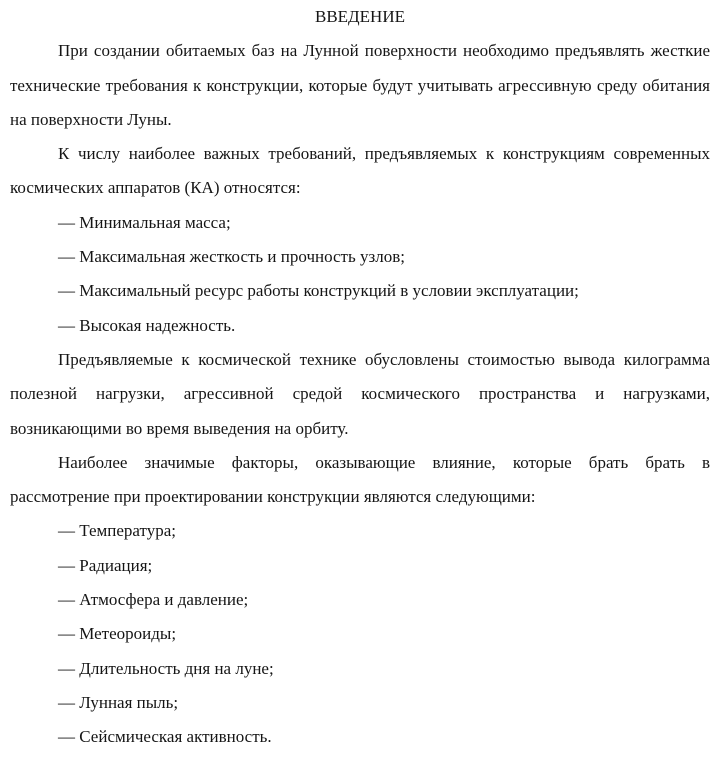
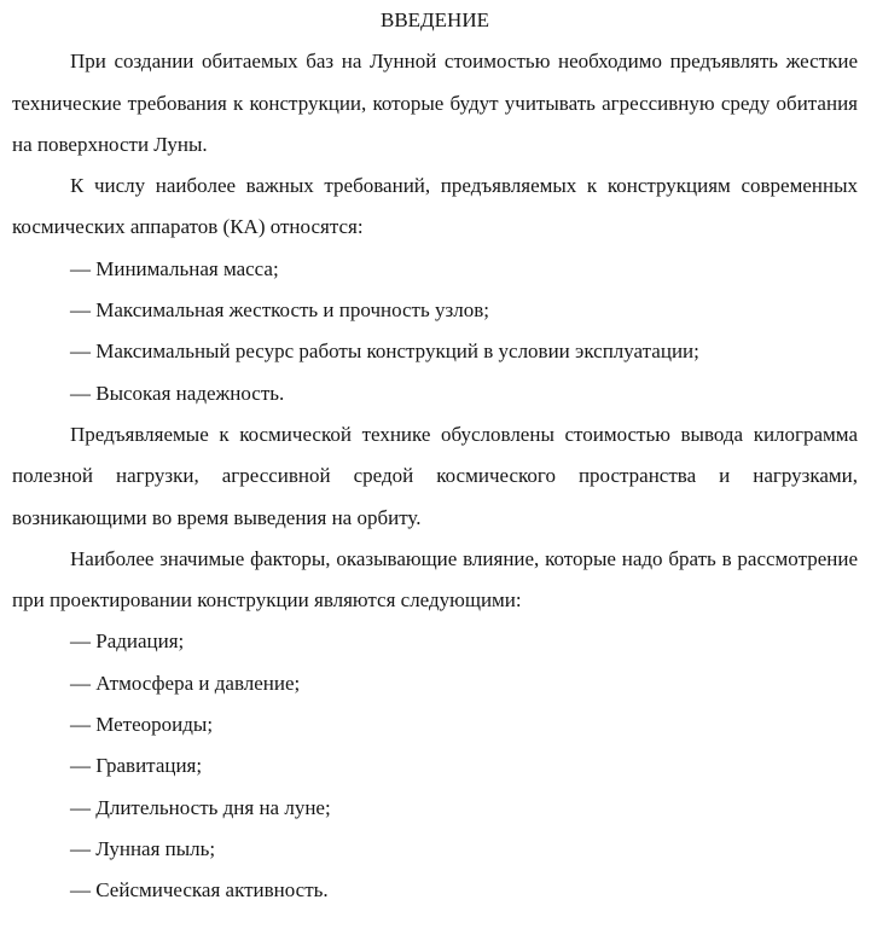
  ВВЕДЕНИЕ
- При создании обитаемых баз на Лунной поверхности необходимо предъявлять жесткие технические требования к конструкции, которые будут учитывать агрессивную среду обитания на поверхности Луны.
+ При создании обитаемых баз на Лунной стоимостью необходимо предъявлять жесткие технические требования к конструкции, которые будут учитывать агрессивную среду обитания на поверхности Луны.
  К числу наиболее важных требований, предъявляемых к конструкциям современных космических аппаратов (КА) относятся:
  — Минимальная масса;
  — Максимальная жесткость и прочность узлов;
  — Максимальный ресурс работы конструкций в условии эксплуатации;
  — Высокая надежность.
  Предъявляемые к космической технике обусловлены стоимостью вывода килограмма полезной нагрузки, агрессивной средой космического пространства и нагрузками, возникающими во время выведения на орбиту.
- Наиболее значимые факторы, оказывающие влияние, которые брать брать в рассмотрение при проектировании конструкции являются следующими:
+ Наиболее значимые факторы, оказывающие влияние, которые надо брать в рассмотрение при проектировании конструкции являются следующими:
- — Температура;
  — Радиация;
  — Атмосфера и давление;
  — Метеороиды;
+ — Гравитация;
  — Длительность дня на луне;
  — Лунная пыль;
  — Сейсмическая активность.
